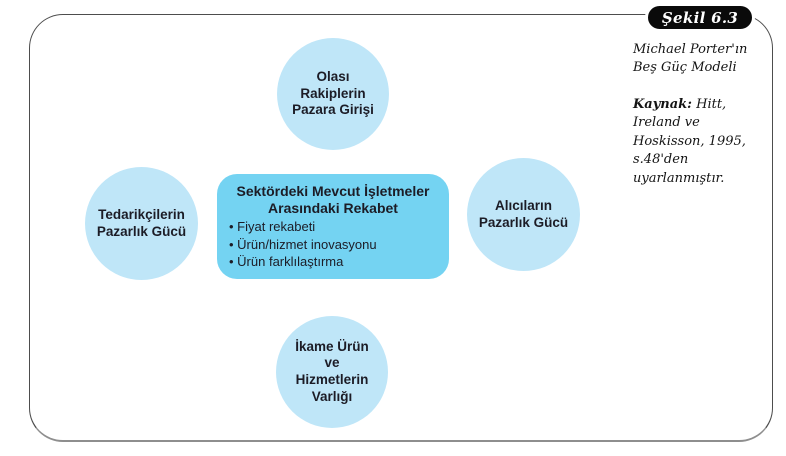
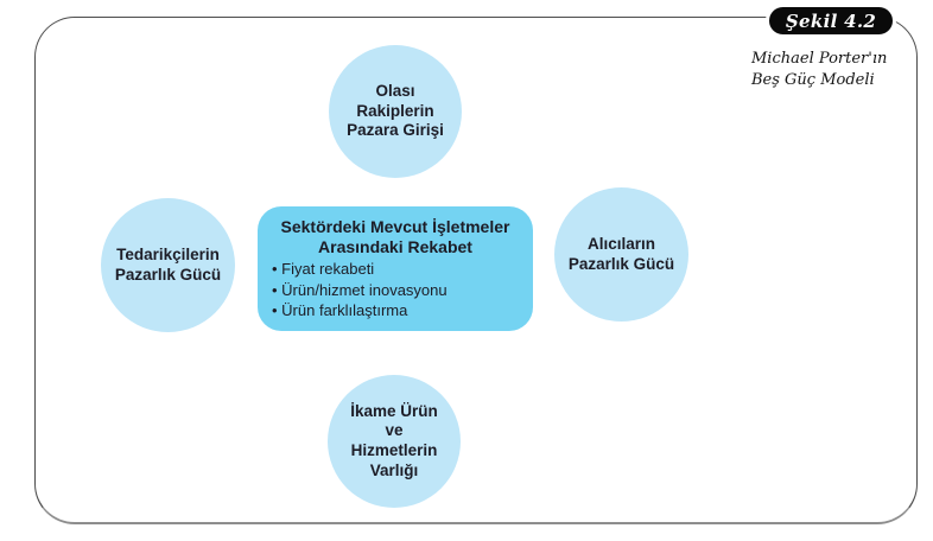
- Şekil 6.3
+ Şekil 4.2
  Olası
  Rakiplerin
  Pazara Girişi
  Tedarikçilerin
  Pazarlık Gücü
  Alıcıların
  Pazarlık Gücü
  İkame Ürün
  ve
  Hizmetlerin
  Varlığı
  Sektördeki Mevcut İşletmeler
  Arasındaki Rekabet
  • Fiyat rekabeti
  • Ürün/hizmet inovasyonu
  • Ürün farklılaştırma
  Michael Porter'ın
  Beş Güç Modeli
- Kaynak: Hitt,
- Ireland ve
- Hoskisson, 1995,
- s.48'den
- uyarlanmıştır.
